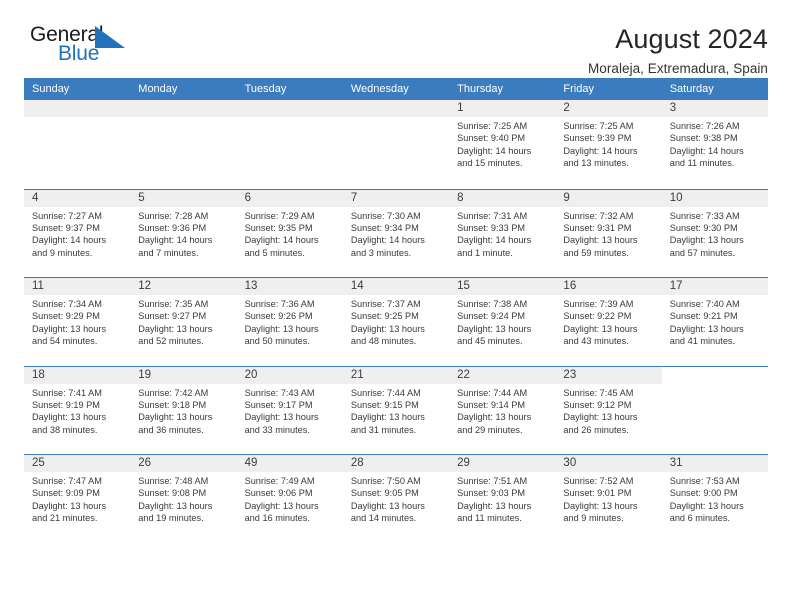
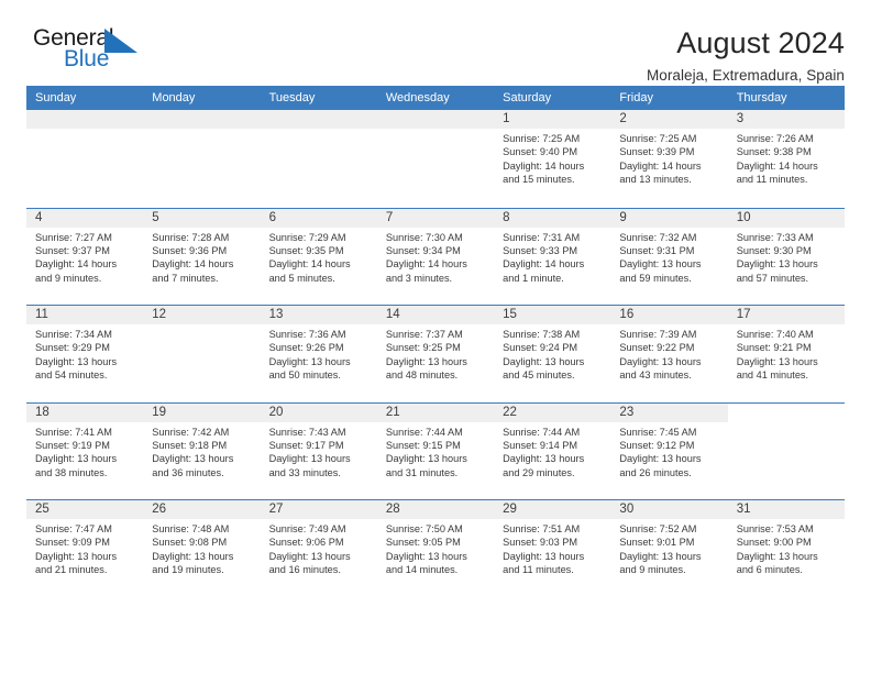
  Genera
  Blue
  August 2024
  Moraleja, Extremadura, Spain
  Sunday
  Monday
  Tuesday
  Wednesday
- Thursday
+ Saturday
  Friday
- Saturday
+ Thursday
  1
  Sunrise: 7:25 AM
  Sunset: 9:40 PM
  Daylight: 14 hours and 15 minutes.
  2
  Sunrise: 7:25 AM
  Sunset: 9:39 PM
  Daylight: 14 hours and 13 minutes.
  3
  Sunrise: 7:26 AM
  Sunset: 9:38 PM
  Daylight: 14 hours and 11 minutes.
  4
  Sunrise: 7:27 AM
  Sunset: 9:37 PM
  Daylight: 14 hours and 9 minutes.
  5
  Sunrise: 7:28 AM
  Sunset: 9:36 PM
  Daylight: 14 hours and 7 minutes.
  6
  Sunrise: 7:29 AM
  Sunset: 9:35 PM
  Daylight: 14 hours and 5 minutes.
  7
  Sunrise: 7:30 AM
  Sunset: 9:34 PM
  Daylight: 14 hours and 3 minutes.
  8
  Sunrise: 7:31 AM
  Sunset: 9:33 PM
  Daylight: 14 hours and 1 minute.
  9
  Sunrise: 7:32 AM
  Sunset: 9:31 PM
  Daylight: 13 hours and 59 minutes.
  10
  Sunrise: 7:33 AM
  Sunset: 9:30 PM
  Daylight: 13 hours and 57 minutes.
  11
  Sunrise: 7:34 AM
  Sunset: 9:29 PM
  Daylight: 13 hours and 54 minutes.
  12
- Sunrise: 7:35 AM
- Sunset: 9:27 PM
- Daylight: 13 hours and 52 minutes.
  13
  Sunrise: 7:36 AM
  Sunset: 9:26 PM
  Daylight: 13 hours and 50 minutes.
  14
  Sunrise: 7:37 AM
  Sunset: 9:25 PM
  Daylight: 13 hours and 48 minutes.
  15
  Sunrise: 7:38 AM
  Sunset: 9:24 PM
  Daylight: 13 hours and 45 minutes.
  16
  Sunrise: 7:39 AM
  Sunset: 9:22 PM
  Daylight: 13 hours and 43 minutes.
  17
  Sunrise: 7:40 AM
  Sunset: 9:21 PM
  Daylight: 13 hours and 41 minutes.
  18
  Sunrise: 7:41 AM
  Sunset: 9:19 PM
  Daylight: 13 hours and 38 minutes.
  19
  Sunrise: 7:42 AM
  Sunset: 9:18 PM
  Daylight: 13 hours and 36 minutes.
  20
  Sunrise: 7:43 AM
  Sunset: 9:17 PM
  Daylight: 13 hours and 33 minutes.
  21
  Sunrise: 7:44 AM
  Sunset: 9:15 PM
  Daylight: 13 hours and 31 minutes.
  22
  Sunrise: 7:44 AM
  Sunset: 9:14 PM
  Daylight: 13 hours and 29 minutes.
  23
  Sunrise: 7:45 AM
  Sunset: 9:12 PM
  Daylight: 13 hours and 26 minutes.
  25
  Sunrise: 7:47 AM
  Sunset: 9:09 PM
  Daylight: 13 hours and 21 minutes.
  26
  Sunrise: 7:48 AM
  Sunset: 9:08 PM
  Daylight: 13 hours and 19 minutes.
- 49
+ 27
  Sunrise: 7:49 AM
  Sunset: 9:06 PM
  Daylight: 13 hours and 16 minutes.
  28
  Sunrise: 7:50 AM
  Sunset: 9:05 PM
  Daylight: 13 hours and 14 minutes.
  29
  Sunrise: 7:51 AM
  Sunset: 9:03 PM
  Daylight: 13 hours and 11 minutes.
  30
  Sunrise: 7:52 AM
  Sunset: 9:01 PM
  Daylight: 13 hours and 9 minutes.
  31
  Sunrise: 7:53 AM
  Sunset: 9:00 PM
  Daylight: 13 hours and 6 minutes.
